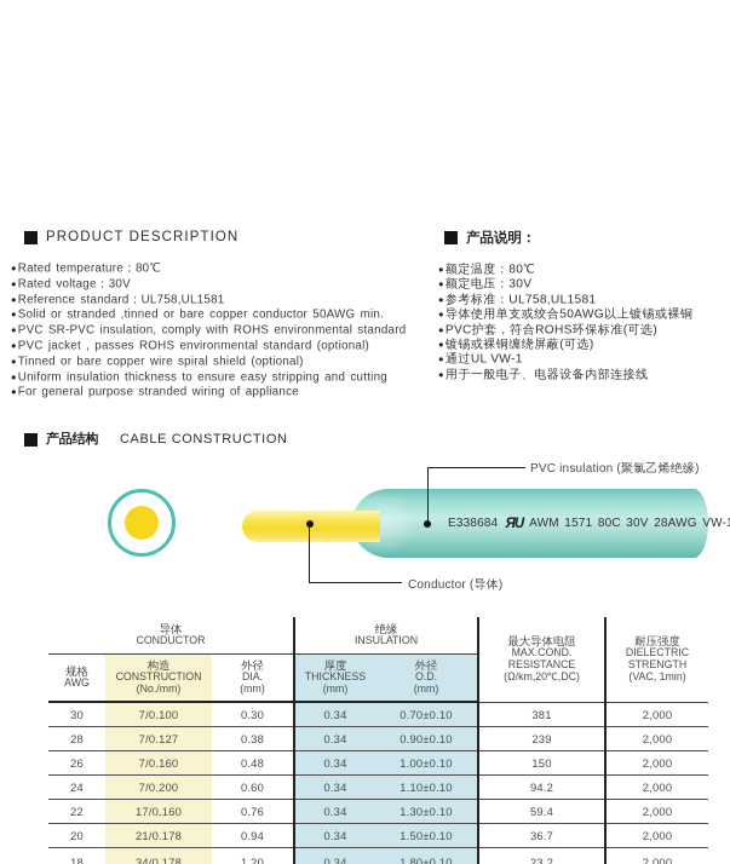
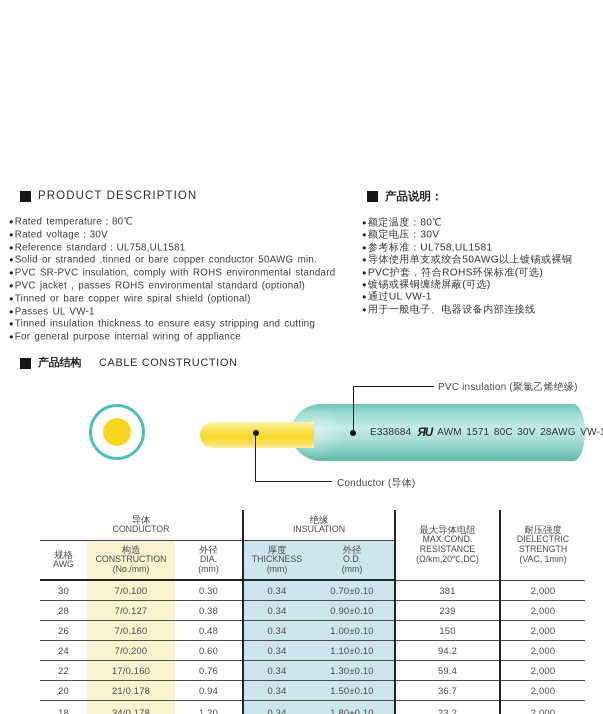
  PRODUCT DESCRIPTION
  Rated temperature：80℃
  Rated voltage：30V
  Reference standard：UL758,UL1581
  Solid or stranded ,tinned or bare copper conductor 50AWG min.
  PVC SR-PVC insulation, comply with ROHS environmental standard
  PVC jacket , passes ROHS environmental standard (optional)
  Tinned or bare copper wire spiral shield (optional)
+ Passes UL VW-1
- Uniform insulation thickness to ensure easy stripping and cutting
+ Tinned insulation thickness to ensure easy stripping and cutting
- For general purpose stranded wiring of appliance
+ For general purpose internal wiring of appliance
  产品说明：
  额定温度：80℃
  额定电压：30V
  参考标准：UL758,UL1581
  导体使用单支或绞合50AWG以上镀锡或裸铜
  PVC护套，符合ROHS环保标准(可选)
  镀锡或裸铜缠绕屏蔽(可选)
  通过UL VW-1
  用于一般电子、电器设备内部连接线
  产品结构
  CABLE CONSTRUCTION
  E338684
  ЯU
  AWM 1571 80C 30V 28AWG VW-
  PVC insulation (聚氯乙烯绝缘)
  Conductor (导体)
  导体 CONDUCTOR	绝缘 INSULATION	最大导体电阻 MAX.COND. RESISTANCE (Ω/km,20℃,DC)	耐压强度 DIELECTRIC STRENGTH (VAC, 1min)
  规格 AWG	构造 CONSTRUCTION (No./mm)	外径 DIA. (mm)	厚度 THICKNESS (mm)	外径 O.D. (mm)
  30	7/0.100	0.30	0.34	0.70±0.10	381	2,000
  28	7/0.127	0.38	0.34	0.90±0.10	239	2,000
  26	7/0.160	0.48	0.34	1.00±0.10	150	2,000
  24	7/0.200	0.60	0.34	1.10±0.10	94.2	2,000
  22	17/0.160	0.76	0.34	1.30±0.10	59.4	2,000
  20	21/0.178	0.94	0.34	1.50±0.10	36.7	2,000
  18	34/0.178	1.20	0.34	1.80±0.10	23.2	2,000
